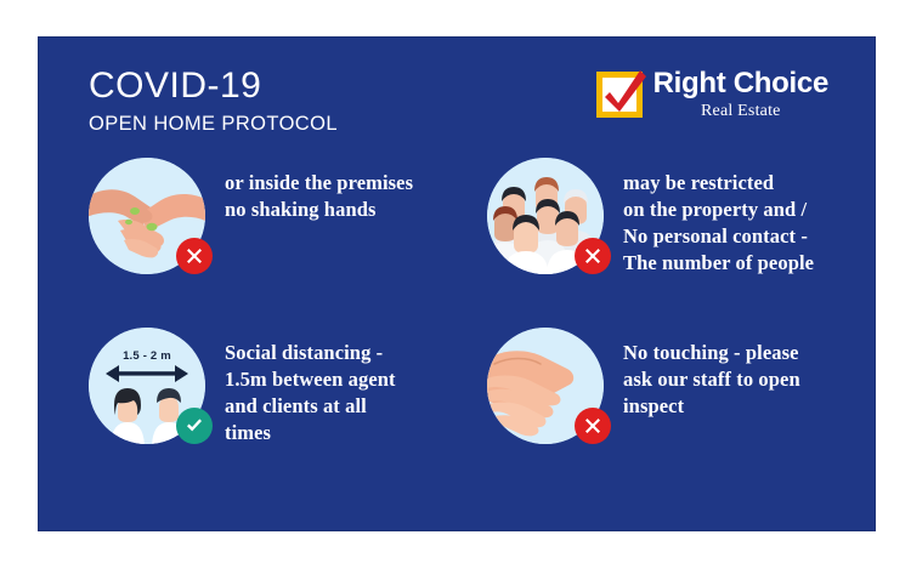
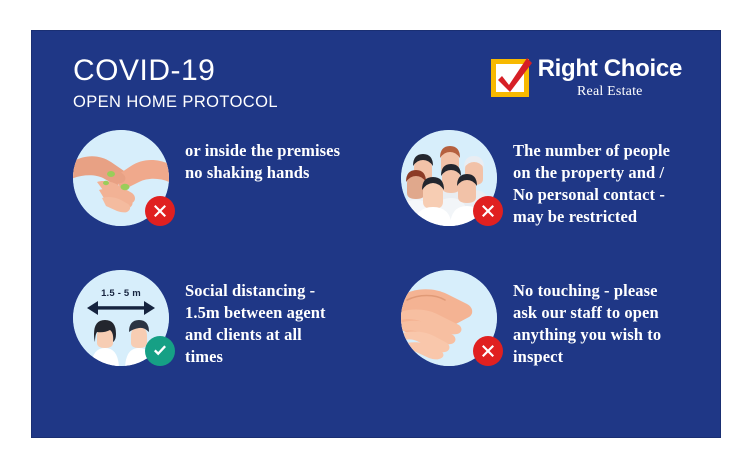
  COVID-19
  OPEN HOME PROTOCOL
  Right Choice
  Real Estate
  or inside the premises
  no shaking hands
- may be restricted
+ The number of people
  on the property and /
  No personal contact -
- The number of people
+ may be restricted
- 1.5 - 2 m
+ 1.5 - 5 m
  Social distancing -
  1.5m between agent
  and clients at all
  times
  No touching - please
  ask our staff to open
+ anything you wish to
  inspect
